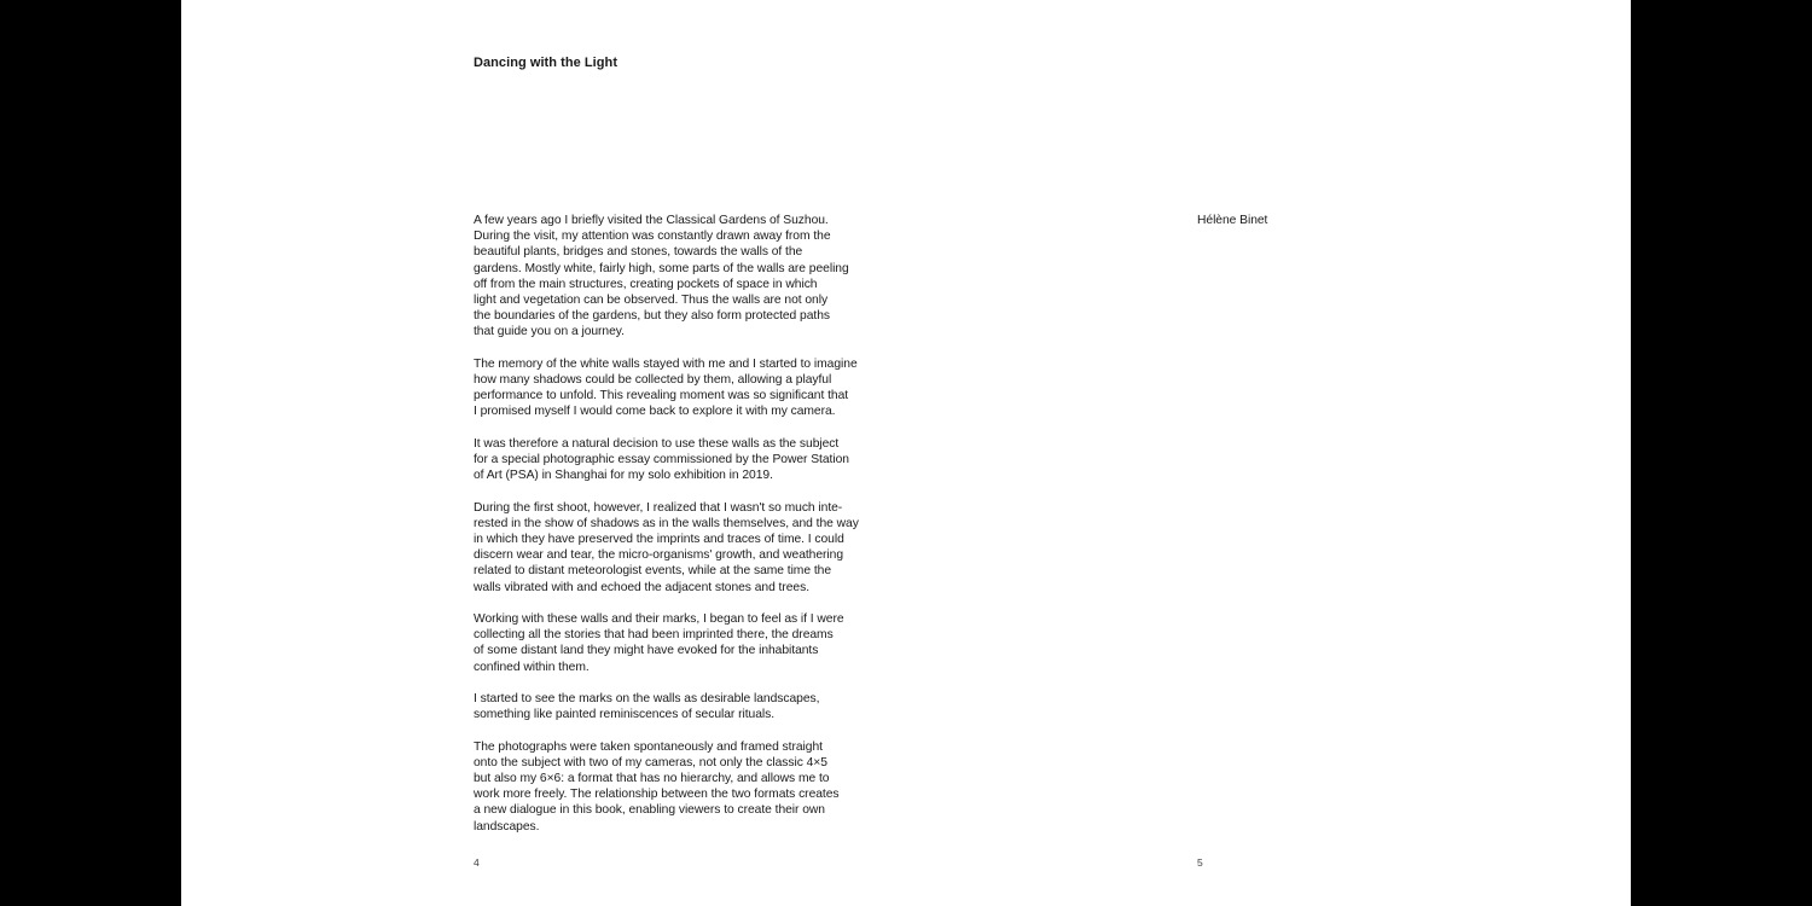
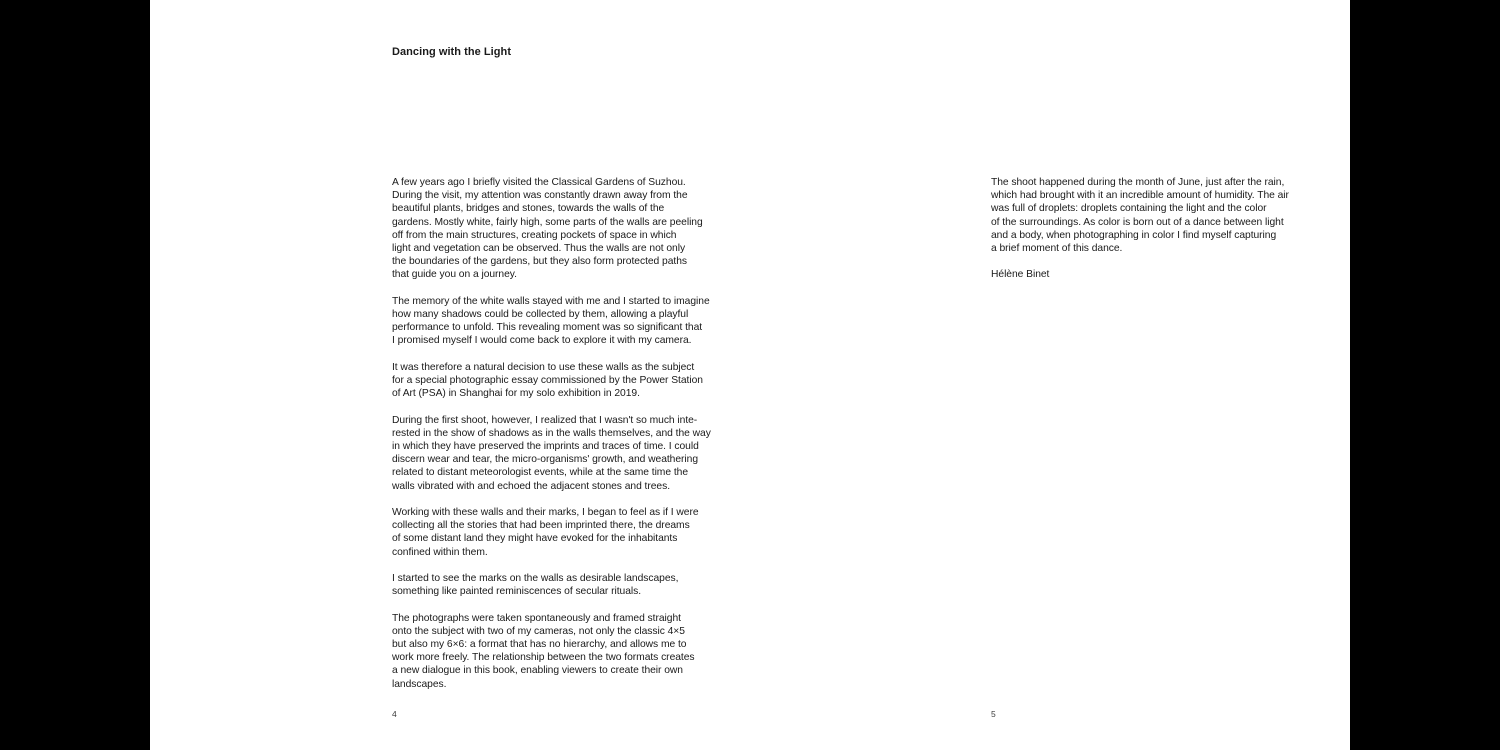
  Dancing with the Light
  A few years ago I briefly visited the Classical Gardens of Suzhou.
  During the visit, my attention was constantly drawn away from the
  beautiful plants, bridges and stones, towards the walls of the
  gardens. Mostly white, fairly high, some parts of the walls are peeling
  off from the main structures, creating pockets of space in which
  light and vegetation can be observed. Thus the walls are not only
  the boundaries of the gardens, but they also form protected paths
  that guide you on a journey.
  The memory of the white walls stayed with me and I started to imagine
  how many shadows could be collected by them, allowing a playful
  performance to unfold. This revealing moment was so significant that
  I promised myself I would come back to explore it with my camera.
  It was therefore a natural decision to use these walls as the subject
  for a special photographic essay commissioned by the Power Station
  of Art (PSA) in Shanghai for my solo exhibition in 2019.
  During the first shoot, however, I realized that I wasn't so much inte-
  rested in the show of shadows as in the walls themselves, and the way
  in which they have preserved the imprints and traces of time. I could
  discern wear and tear, the micro-organisms' growth, and weathering
  related to distant meteorologist events, while at the same time the
  walls vibrated with and echoed the adjacent stones and trees.
  Working with these walls and their marks, I began to feel as if I were
  collecting all the stories that had been imprinted there, the dreams
  of some distant land they might have evoked for the inhabitants
  confined within them.
  I started to see the marks on the walls as desirable landscapes,
  something like painted reminiscences of secular rituals.
  The photographs were taken spontaneously and framed straight
  onto the subject with two of my cameras, not only the classic 4×5
  but also my 6×6: a format that has no hierarchy, and allows me to
  work more freely. The relationship between the two formats creates
  a new dialogue in this book, enabling viewers to create their own
  landscapes.
  4
+ The shoot happened during the month of June, just after the rain,
+ which had brought with it an incredible amount of humidity. The air
+ was full of droplets: droplets containing the light and the color
+ of the surroundings. As color is born out of a dance between light
+ and a body, when photographing in color I find myself capturing
+ a brief moment of this dance.
  Hélène Binet
  5
